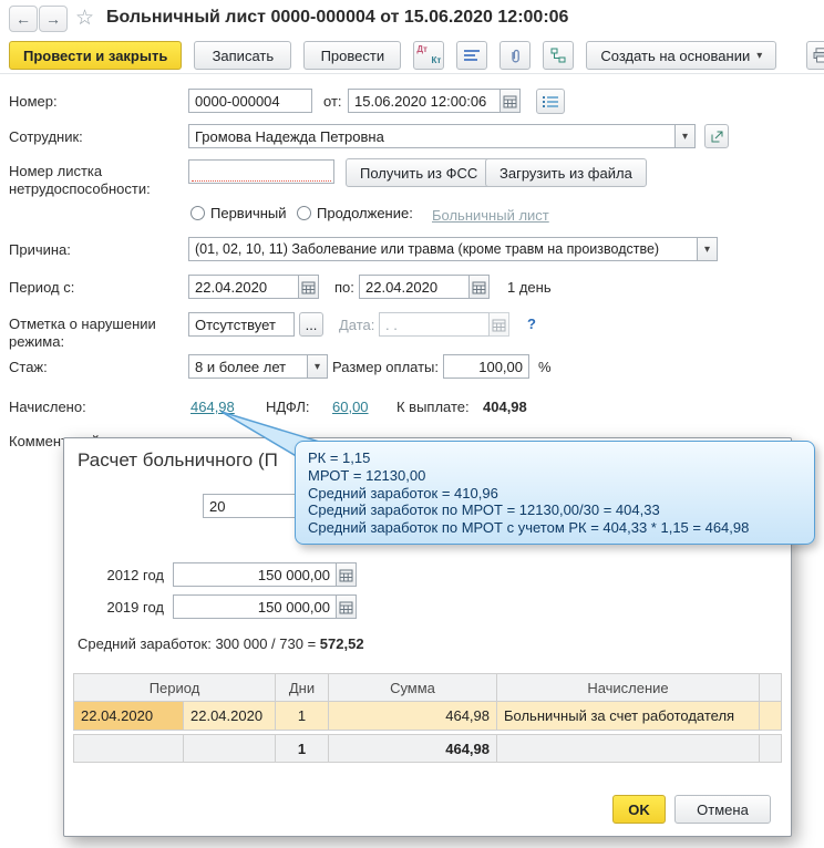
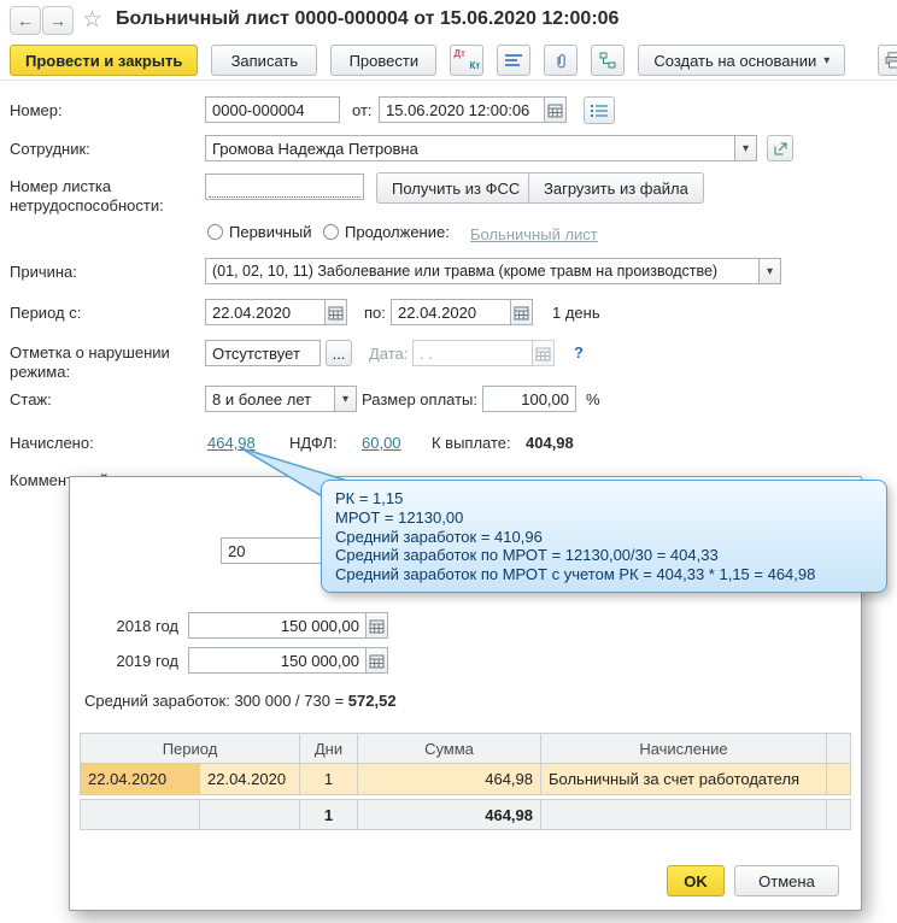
  ←
  →
  ☆
  Больничный лист 0000-000004 от 15.06.2020 12:00:06
  Провести и закрыть
  Записать
  Провести
  Дт
  Кт
  Создать на основании
  ▾
  Номер:
  0000-000004
  от:
  15.06.2020 12:00:06
  Сотрудник:
  Громова Надежда Петровна
  ▾
  Номер листка нетрудоспособности:
  Получить из ФСС
  Загрузить из файла
  Первичный
  Продолжение:
  Больничный лист
  Причина:
  (01, 02, 10, 11) Заболевание или травма (кроме травм на производстве)
  ▾
  Период с:
  22.04.2020
  по:
  22.04.2020
  1 день
  Отметка о нарушении режима:
  Отсутствует
  ...
  Дата:
  . .
  ?
  Стаж:
  8 и более лет
  ▾
  Размер оплаты:
  100,00
  %
  Начислено:
  464,98
  НДФЛ:
  60,00
  К выплате:
  404,98
- Расчет больничного (П
  20
- 2012 год
+ 2018 год
  150 000,00
  2019 год
  150 000,00
  Средний заработок: 300 000 / 730 = 572,52
  Период
  Дни
  Сумма
  Начисление
  22.04.2020
  22.04.2020
  1
  464,98
  Больничный за счет работодателя
  1
  464,98
  OK
  Отмена
  РК = 1,15
  МРОТ = 12130,00
  Средний заработок = 410,96
  Средний заработок по МРОТ = 12130,00/30 = 404,33
  Средний заработок по МРОТ с учетом РК = 404,33 * 1,15 = 464,98
